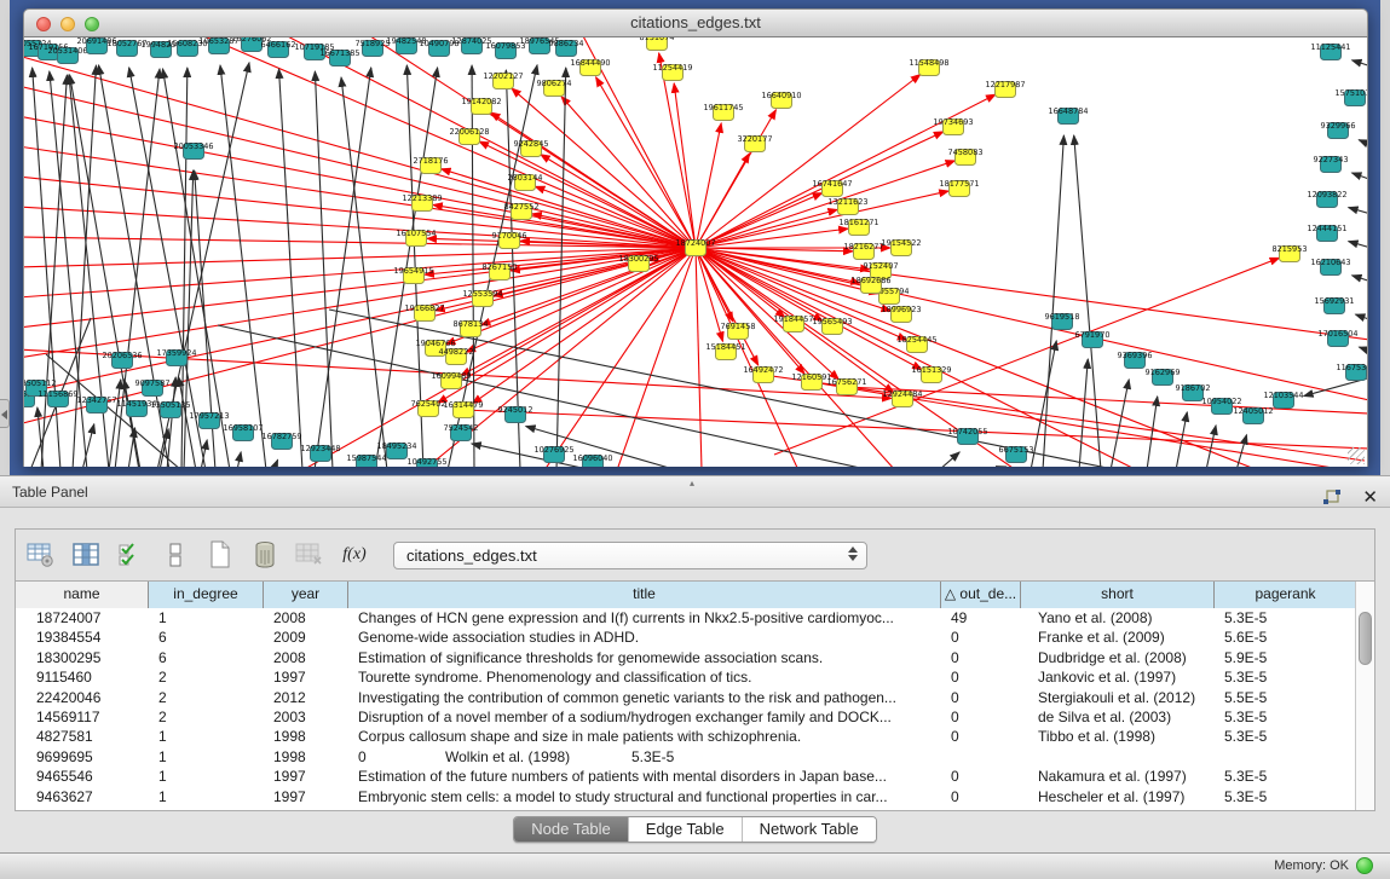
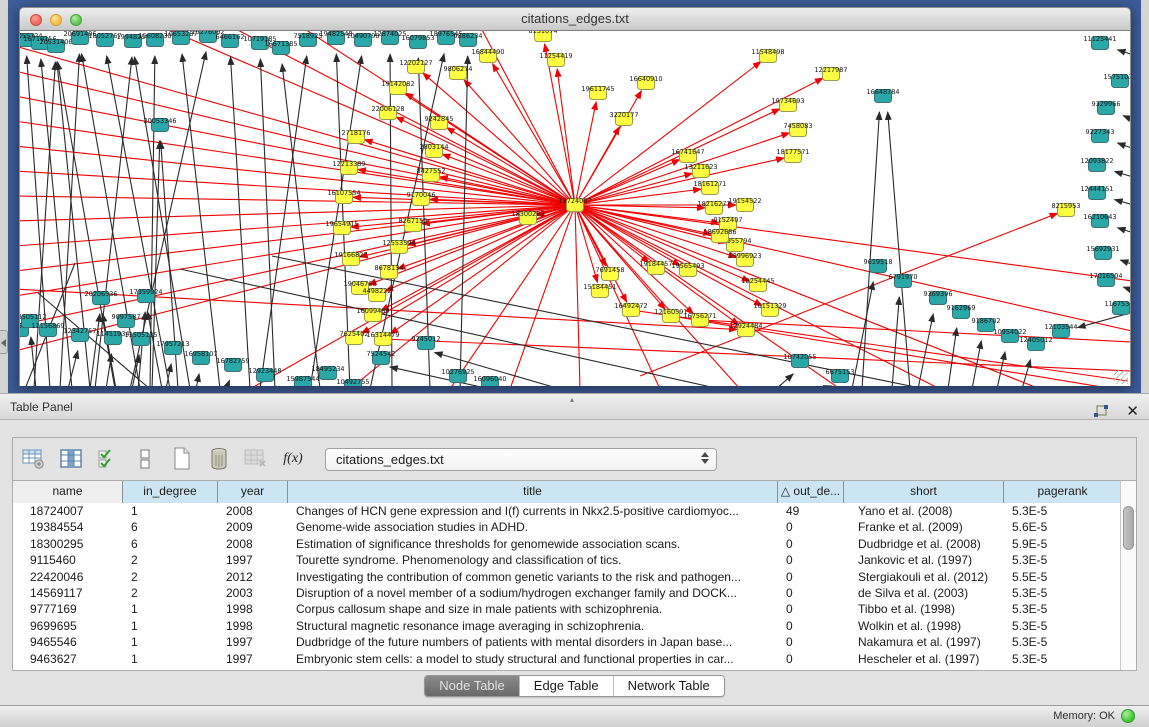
  citations_edges.txt
  18724007
  2718176
  12213389
  16107554
  19654915
  19166827
  19046766
  16099489
  7625402
  16314479
  9242845
  2803144
  8427552
  9170046
  8267150
  12553594
  8678134
  4498222
  18300295
  19142082
  22006128
  12202127
  9806274
  16844490
  8131074
  11254419
  19611745
  16640910
  3220177
  11548498
  12217987
  19734693
  7458083
  18177571
  16741647
  13211623
  18161271
  19154522
  18216277
  9152407
  955794
  18996923
  18692686
  19565493
  19184457
  7691458
  15184451
  16492472
  12160591
  16756271
  12924484
  16151329
  18254445
  8215953
  1671915
  20531406
  20691406
  18052767
  1994825
  15608230
  10653287
  15276062
  6466162
  10719185
  16671385
  7518925
  19482548
  10490798
  12874025
  16079853
  1897654
  9886234
  20053346
  3505112
  11156869
  12342757
  20206536
  11451934
  9097587
  13505135
  17359924
  17957213
  16958107
  16782759
  12923448
  15987544
  18495234
  10492755
  7524542
  9245012
  10276925
  16096040
  16648784
  157510
  9329966
  9227343
  12093822
  12444151
  16210643
  15692931
  17016504
  116753
  11125441
  9369396
  9162969
  9186702
  10954022
  12405012
  12103544
  9619518
  6791970
  10742055
  6675153
  ▴
  Table Panel
  ✕
  f(x)
  citations_edges.txt
  name
  in_degree
  year
  title
  △ out_de...
  short
  pagerank
  18724007
  1
  2008
  Changes of HCN gene expression and I(f) currents in Nkx2.5-positive cardiomyoc...
  49
  Yano et al. (2008)
  5.3E-5
  19384554
  6
  2009
  Genome-wide association studies in ADHD.
  0
  Franke et al. (2009)
  5.6E-5
  18300295
  6
  2008
  Estimation of significance thresholds for genomewide association scans.
  0
  Dudbridge et al. (2008)
  5.9E-5
  9115460
  2
  1997
  Tourette syndrome. Phenomenology and classification of tics.
  0
  Jankovic et al. (1997)
  5.3E-5
  22420046
  2
  2012
  Investigating the contribution of common genetic variants to the risk and pathogen...
  0
  Stergiakouli et al. (2012)
  5.5E-5
  14569117
  2
  2003
  Disruption of a novel member of a sodium/hydrogen exchanger family and DOCK...
  0
  de Silva et al. (2003)
  5.3E-5
- 4827581
+ 9777169
  1
  1998
  Corpus callosum shape and size in male patients with schizophrenia.
  0
  Tibbo et al. (1998)
  5.3E-5
  9699695
  1
  1998
+ Structural magnetic resonance image averaging in schizophrenia.
  0
  Wolkin et al. (1998)
  5.3E-5
  9465546
  1
  1997
- Estimation of the future numbers of patients with mental disorders in Japan base...
+ Dudbridge of the future numbers of patients with mental disorders in Japan base...
  0
  Nakamura et al. (1997)
  5.3E-5
  9463627
  1
  1997
  Embryonic stem cells: a model to study structural and functional properties in car...
  0
  Hescheler et al. (1997)
  5.3E-5
  Node Table
  Edge Table
  Network Table
  Memory: OK
